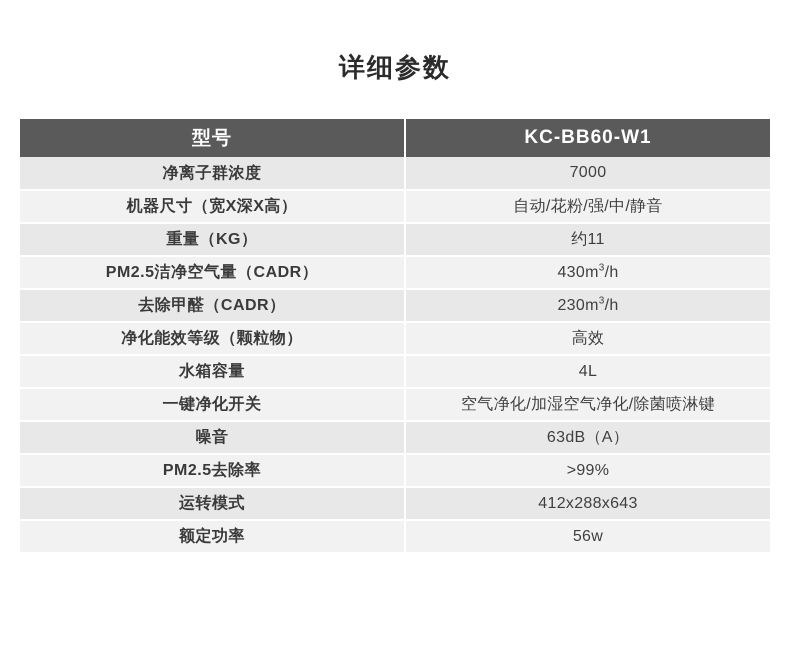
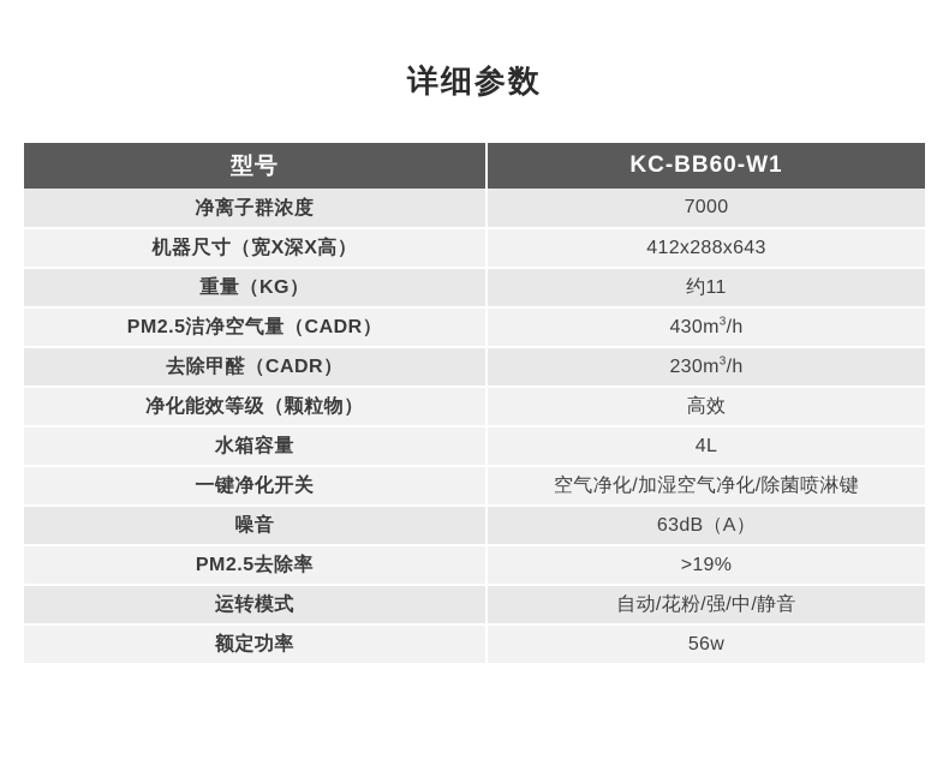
  详细参数
  型号	KC-BB60-W1
  净离子群浓度	7000
- 机器尺寸（宽X深X高）	自动/花粉/强/中/静音
+ 机器尺寸（宽X深X高）	412x288x643
  重量（KG）	约11
  PM2.5洁净空气量（CADR）	430m3/h
  去除甲醛（CADR）	230m3/h
  净化能效等级（颗粒物）	高效
  水箱容量	4L
  一键净化开关	空气净化/加湿空气净化/除菌喷淋键
  噪音	63dB（A）
- PM2.5去除率	>99%
+ PM2.5去除率	>19%
- 运转模式	412x288x643
+ 运转模式	自动/花粉/强/中/静音
  额定功率	56w
